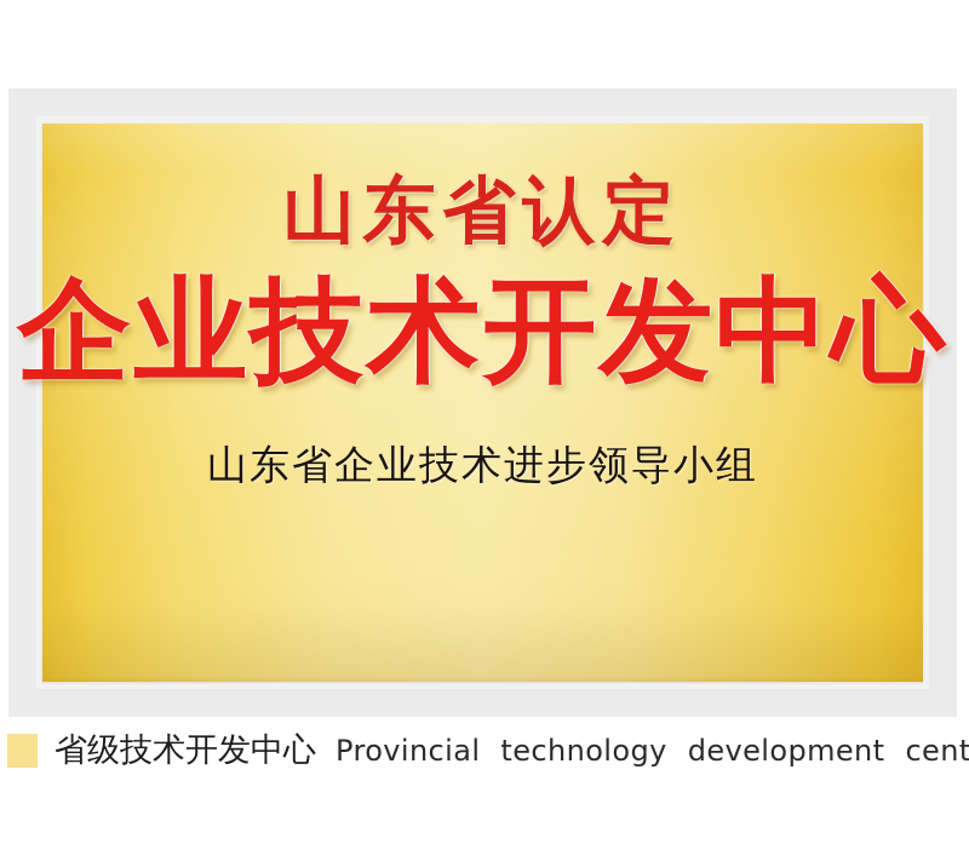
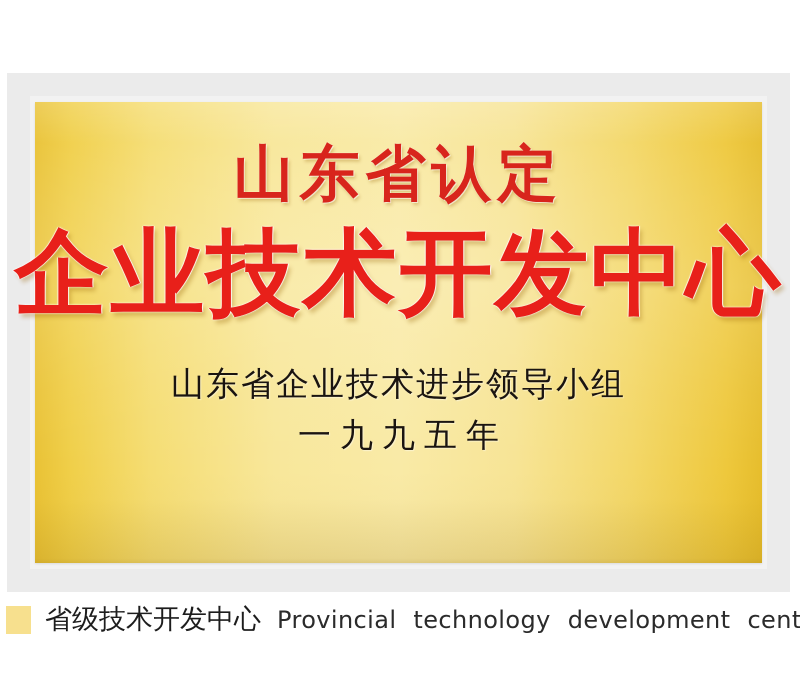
  山东省认定
  企业技术开发中心
  山东省企业技术进步领导小组
+ 一九九五年
  省级技术开发中心
  Provincial technology development cent
